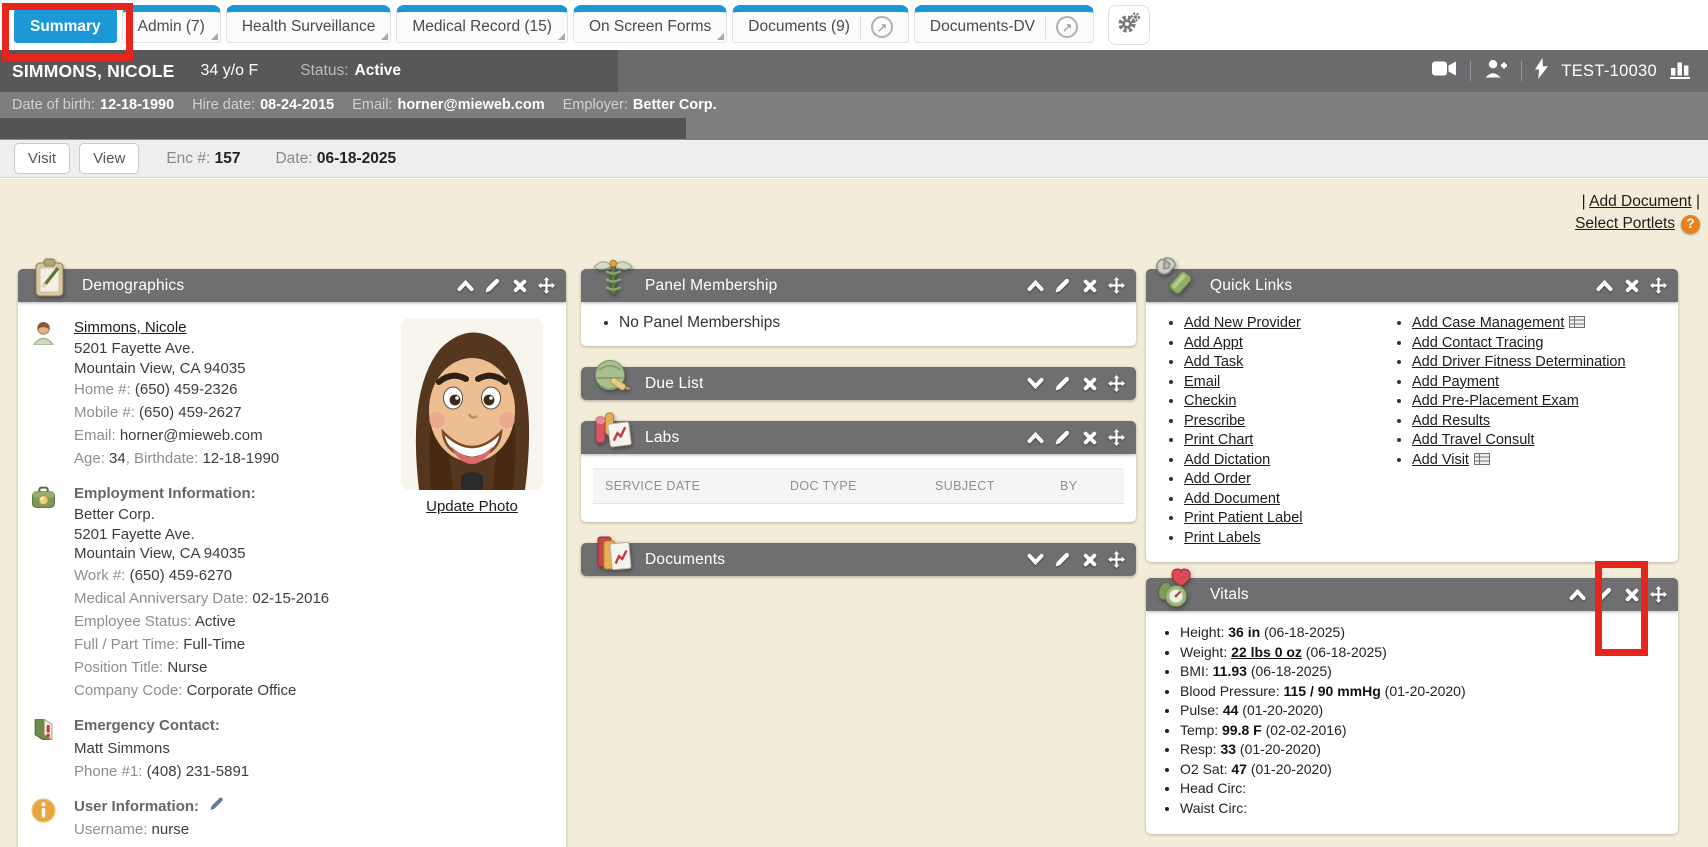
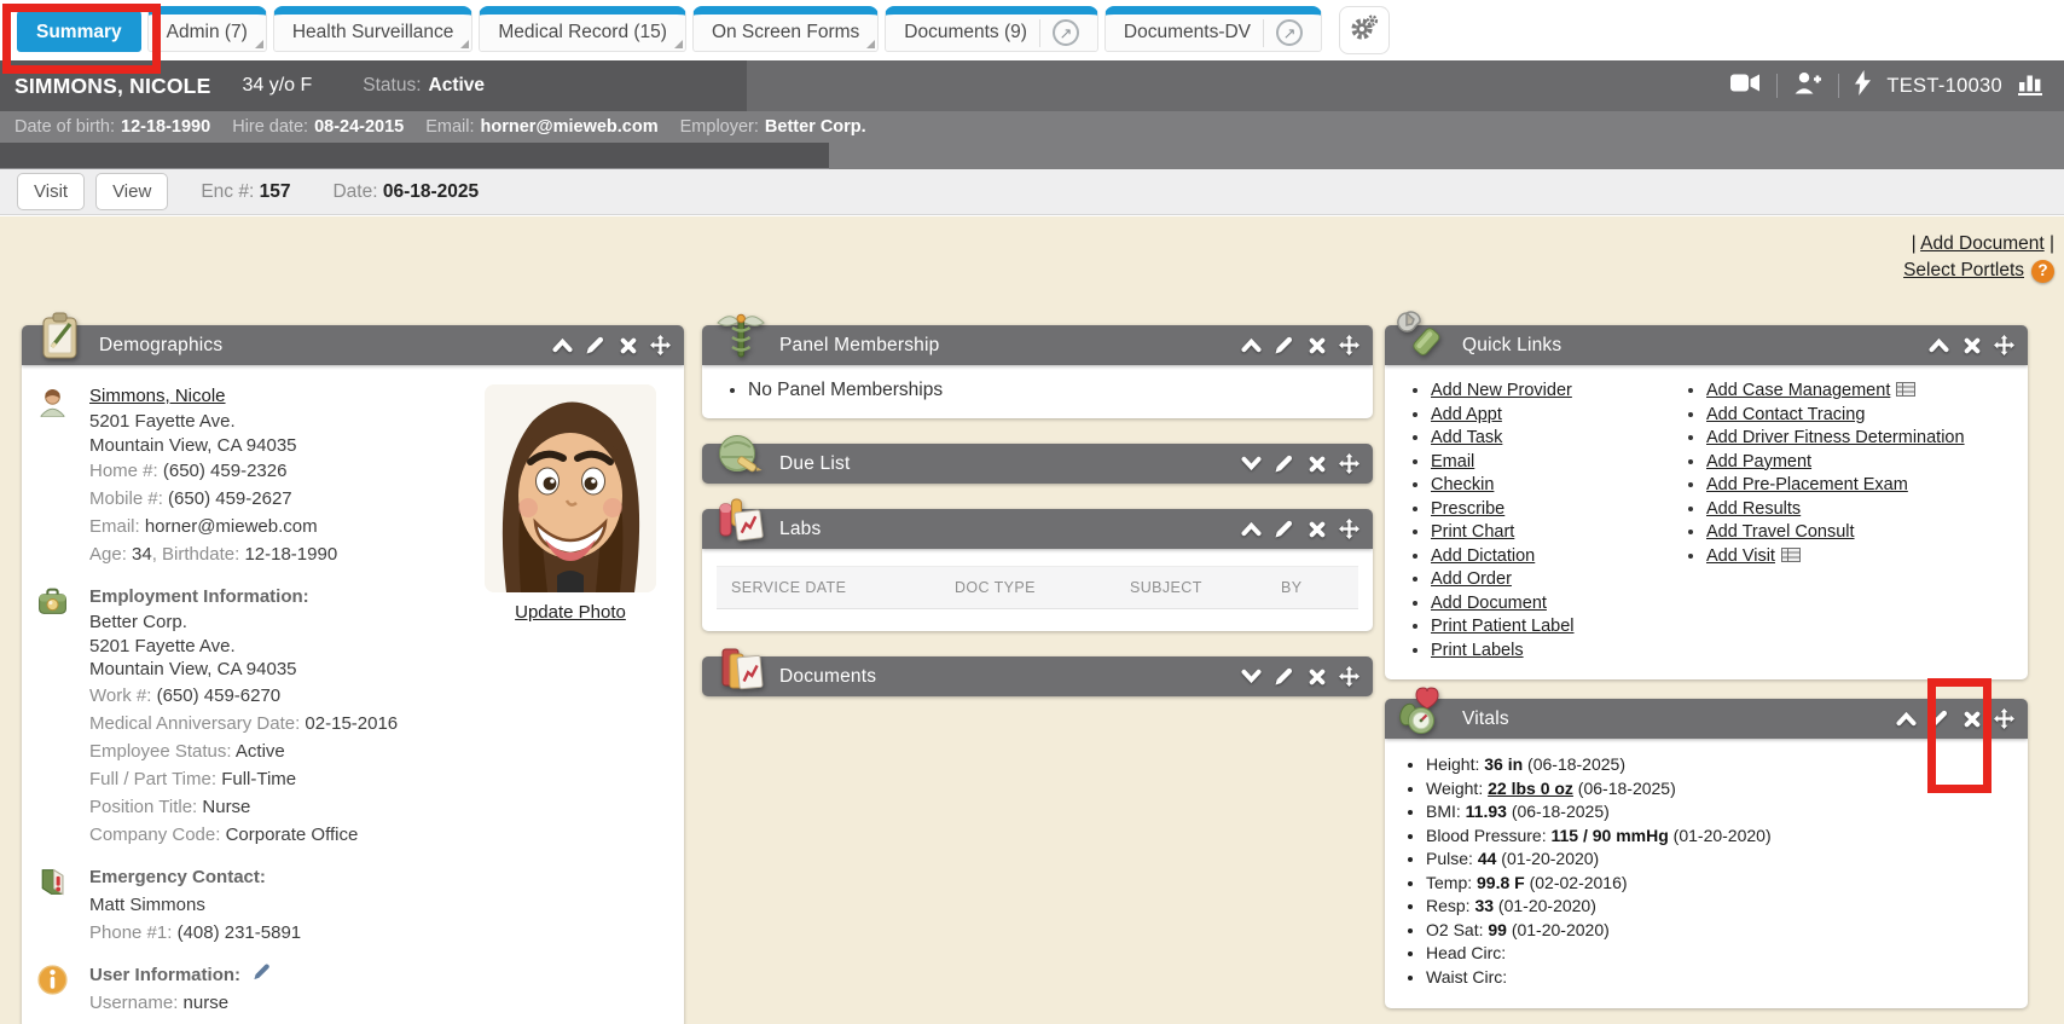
  Summary
  Admin (7)
  Health Surveillance
  Medical Record (15)
  On Screen Forms
  Documents (9)
  ↗
  Documents-DV
  ↗
  SIMMONS, NICOLE
  34 y/o F
  Status:
  Active
  TEST-10030
  Date of birth:
  12-18-1990
  Hire date:
  08-24-2015
  Email:
  horner@mieweb.com
  Employer:
  Better Corp.
  Visit
  View
  Enc #: 157
  Date: 06-18-2025
  | Add Document |
  Select Portlets
  ?
  Demographics
  Update Photo
  Simmons, Nicole
  5201 Fayette Ave.
  Mountain View, CA 94035
  Home #: (650) 459-2326
  Mobile #: (650) 459-2627
  Email: horner@mieweb.com
  Age: 34, Birthdate: 12-18-1990
  Employment Information:
  Better Corp.
  5201 Fayette Ave.
  Mountain View, CA 94035
  Work #: (650) 459-6270
  Medical Anniversary Date: 02-15-2016
  Employee Status: Active
  Full / Part Time: Full-Time
  Position Title: Nurse
  Company Code: Corporate Office
  Emergency Contact:
  Matt Simmons
  Phone #1: (408) 231-5891
  User Information:
  Username: nurse
  Panel Membership
  No Panel Memberships
  Due List
  Labs
  SERVICE DATE
  DOC TYPE
  SUBJECT
  BY
  Documents
  Quick Links
  Add New Provider
  Add Appt
  Add Task
  Email
  Checkin
  Prescribe
  Print Chart
  Add Dictation
  Add Order
  Add Document
  Print Patient Label
  Print Labels
  Add Case Management
  Add Contact Tracing
  Add Driver Fitness Determination
  Add Payment
  Add Pre-Placement Exam
  Add Results
  Add Travel Consult
  Add Visit
  Vitals
  Height: 36 in (06-18-2025)
  Weight: 22 lbs 0 oz (06-18-2025)
  BMI: 11.93 (06-18-2025)
  Blood Pressure: 115 / 90 mmHg (01-20-2020)
  Pulse: 44 (01-20-2020)
  Temp: 99.8 F (02-02-2016)
  Resp: 33 (01-20-2020)
- O2 Sat: 47 (01-20-2020)
+ O2 Sat: 99 (01-20-2020)
  Head Circ:
  Waist Circ:
